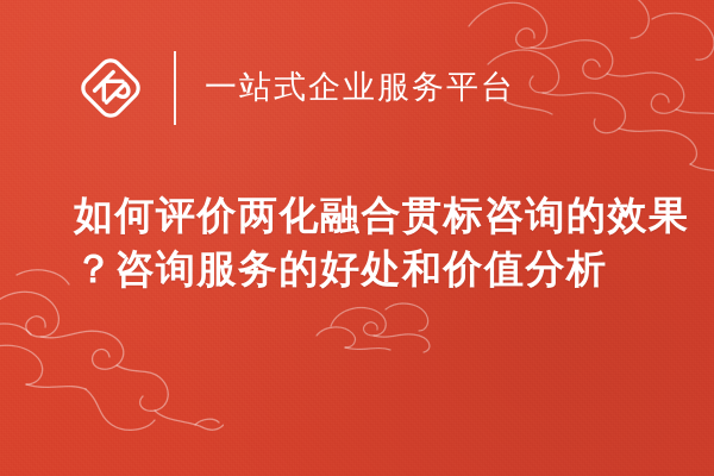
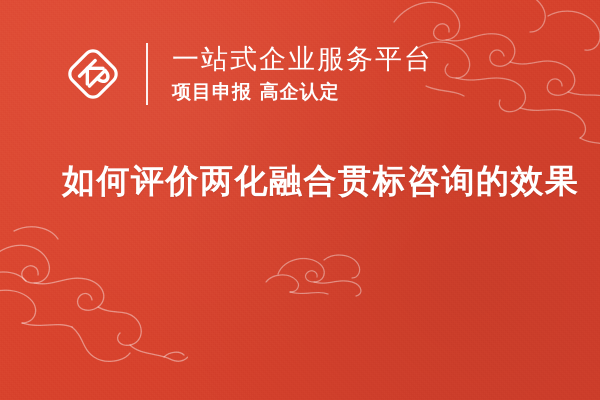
  一站式企业服务平台
+ 项目申报 高企认定
  如何评价两化融合贯标咨询的效
- ？咨询服务的好处和价值分析
